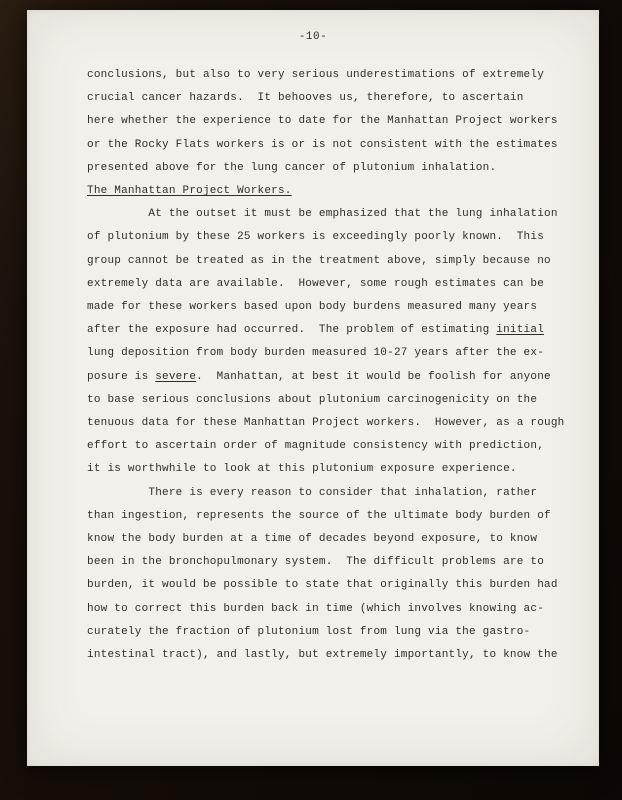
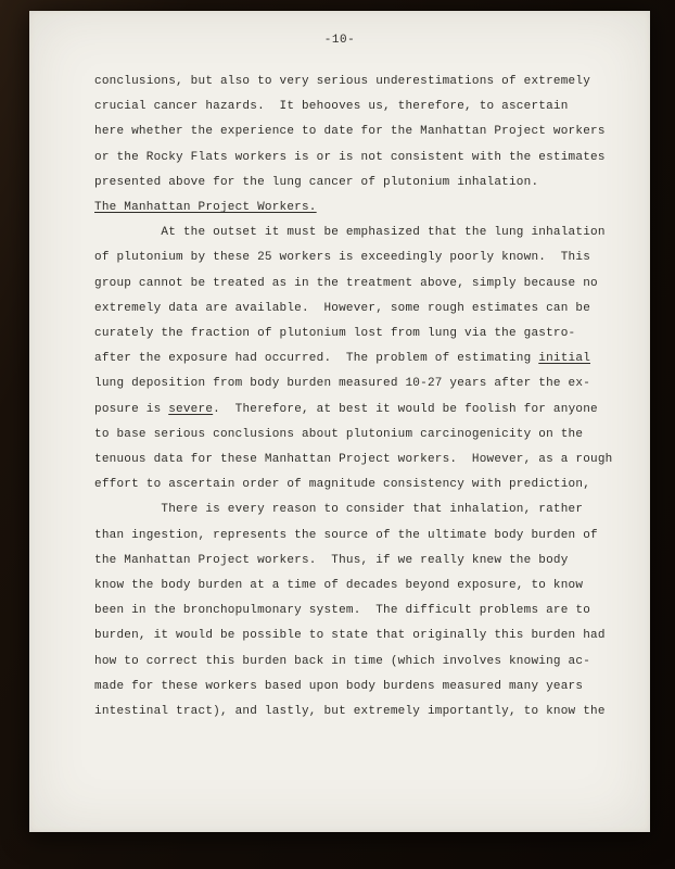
  -10-
  conclusions, but also to very serious underestimations of extremely
  crucial cancer hazards. It behooves us, therefore, to ascertain
  here whether the experience to date for the Manhattan Project workers
  or the Rocky Flats workers is or is not consistent with the estimates
  presented above for the lung cancer of plutonium inhalation.
  The Manhattan Project Workers.
  At the outset it must be emphasized that the lung inhalation
  of plutonium by these 25 workers is exceedingly poorly known. This
  group cannot be treated as in the treatment above, simply because no
  extremely data are available. However, some rough estimates can be
- made for these workers based upon body burdens measured many years
+ curately the fraction of plutonium lost from lung via the gastro-
  after the exposure had occurred. The problem of estimating initial
  lung deposition from body burden measured 10-27 years after the ex-
- posure is severe. Manhattan, at best it would be foolish for anyone
+ posure is severe. Therefore, at best it would be foolish for anyone
  to base serious conclusions about plutonium carcinogenicity on the
  tenuous data for these Manhattan Project workers. However, as a rough
  effort to ascertain order of magnitude consistency with prediction,
- it is worthwhile to look at this plutonium exposure experience.
  There is every reason to consider that inhalation, rather
  than ingestion, represents the source of the ultimate body burden of
+ the Manhattan Project workers. Thus, if we really knew the body
  know the body burden at a time of decades beyond exposure, to know
  been in the bronchopulmonary system. The difficult problems are to
  burden, it would be possible to state that originally this burden had
  how to correct this burden back in time (which involves knowing ac-
- curately the fraction of plutonium lost from lung via the gastro-
+ made for these workers based upon body burdens measured many years
  intestinal tract), and lastly, but extremely importantly, to know the
